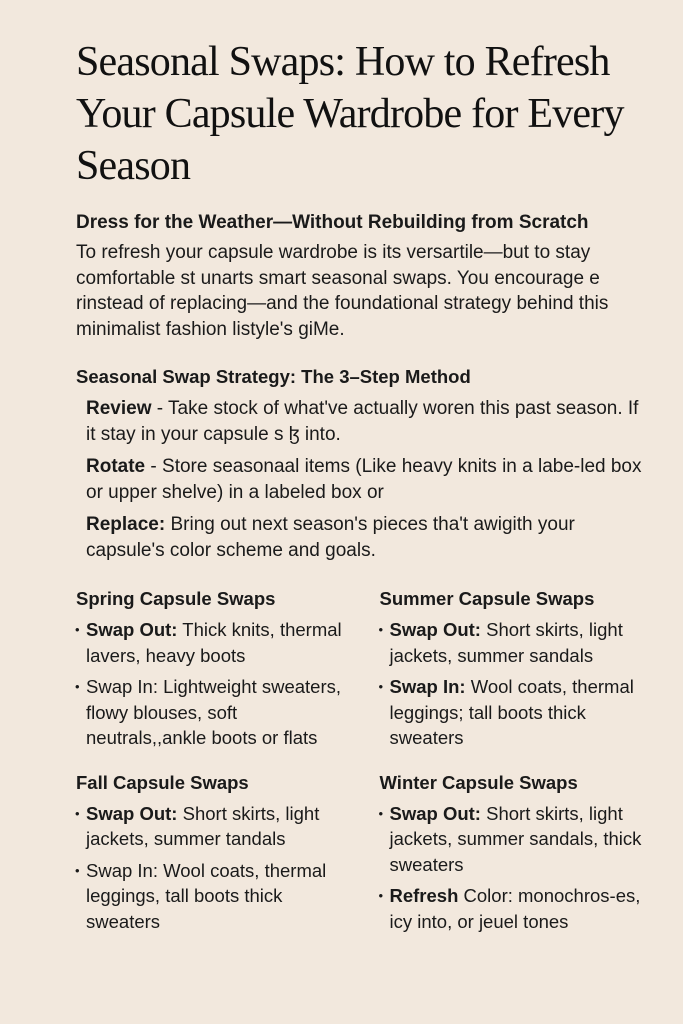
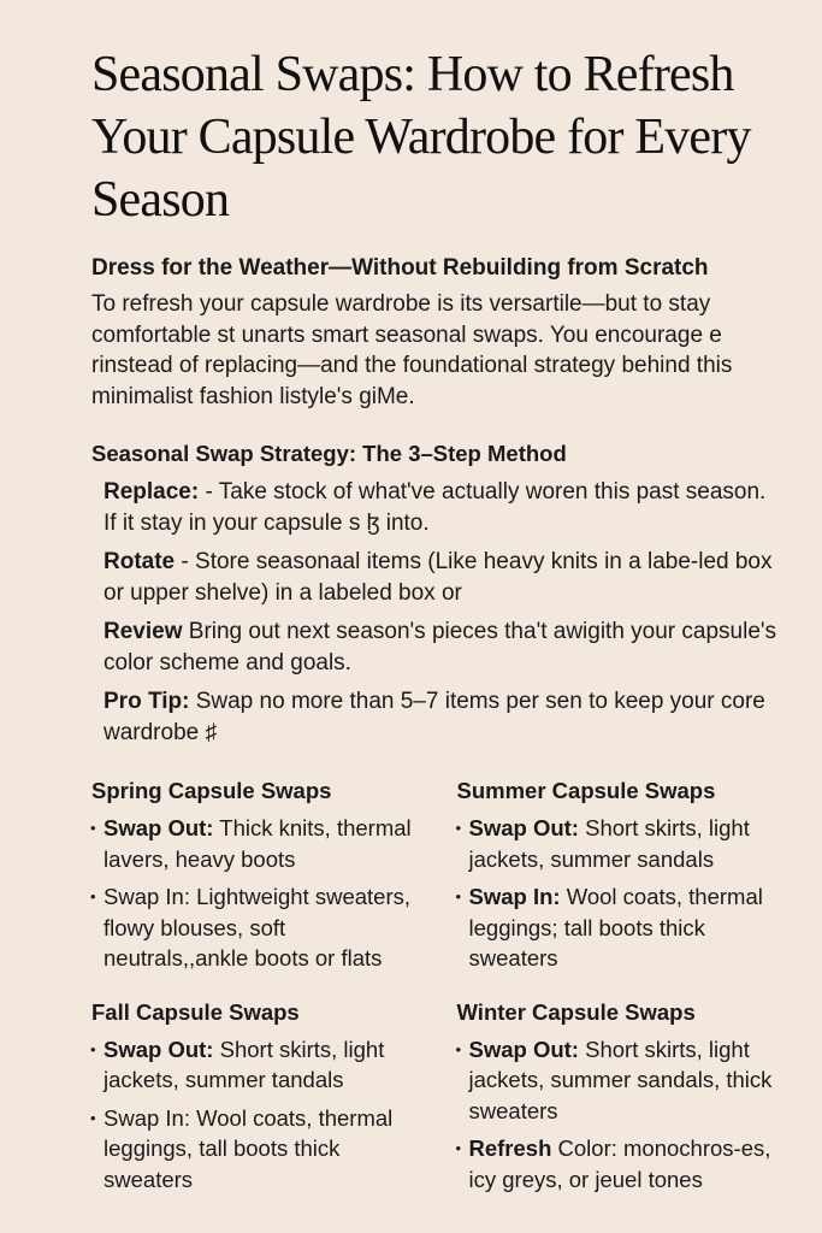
  Seasonal Swaps: How to Refresh Your Capsule Wardrobe for Every Season
  Dress for the Weather—Without Rebuilding from Scratch
  To refresh your capsule wardrobe is its versartile—but to stay comfortable st unarts smart seasonal swaps. You encourage e rinstead of replacing—and the foundational strategy behind this minimalist fashion listyle's giMe.
  Seasonal Swap Strategy: The 3–Step Method
- Review - Take stock of what've actually woren this past season. If it stay in your capsule s ɮ into.
+ Replace: - Take stock of what've actually woren this past season. If it stay in your capsule s ɮ into.
  Rotate - Store seasonaal items (Like heavy knits in a labe-led box or upper shelve) in a labeled box or
- Replace: Bring out next season's pieces tha't awigith your capsule's color scheme and goals.
+ Review Bring out next season's pieces tha't awigith your capsule's color scheme and goals.
+ Pro Tip: Swap no more than 5–7 items per sen to keep your core wardrobe ♯
  Spring Capsule Swaps
  Swap Out: Thick knits, thermal lavers, heavy boots
  Swap In: Lightweight sweaters, flowy blouses, soft neutrals,,ankle boots or flats
  Fall Capsule Swaps
  Swap Out: Short skirts, light jackets, summer tandals
  Swap In: Wool coats, thermal leggings, tall boots thick sweaters
  Summer Capsule Swaps
  Swap Out: Short skirts, light jackets, summer sandals
  Swap In: Wool coats, thermal leggings; tall boots thick sweaters
  Winter Capsule Swaps
  Swap Out: Short skirts, light jackets, summer sandals, thick sweaters
- Refresh Color: monochros-es, icy into, or jeuel tones
+ Refresh Color: monochros-es, icy greys, or jeuel tones
